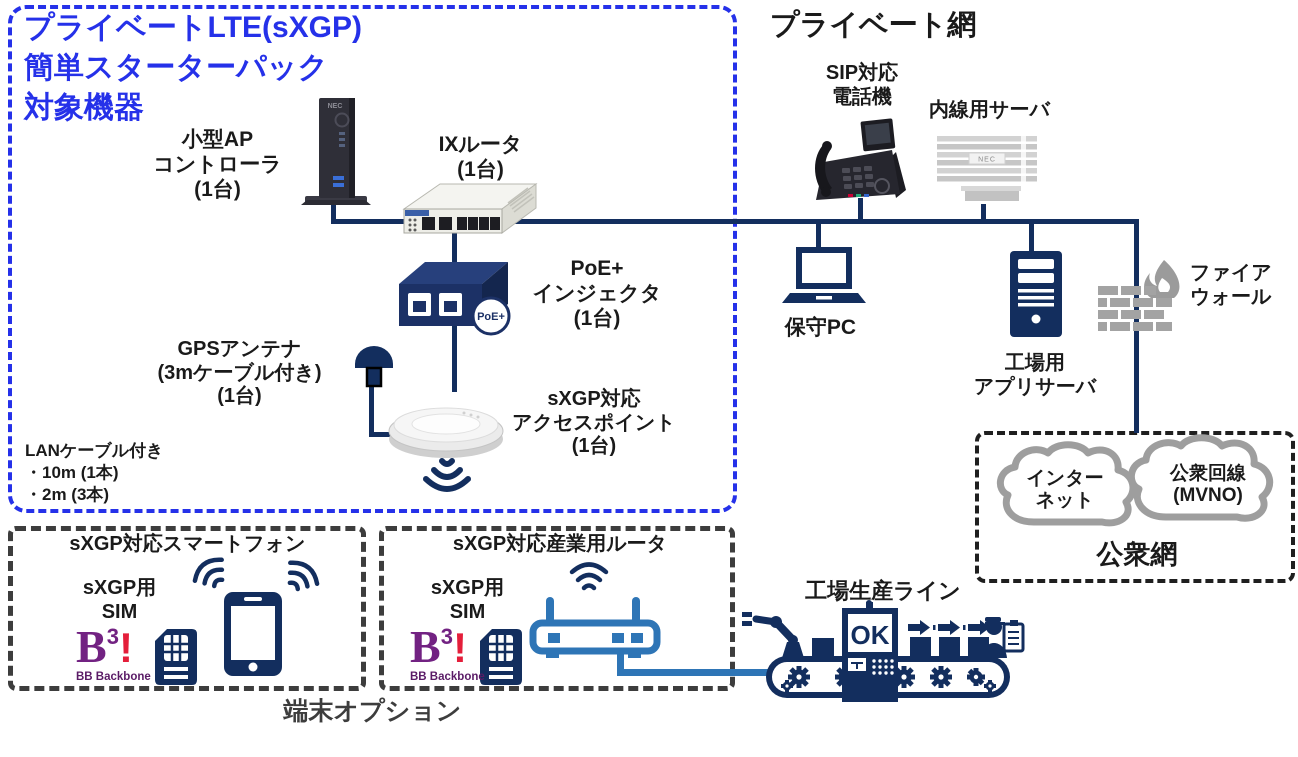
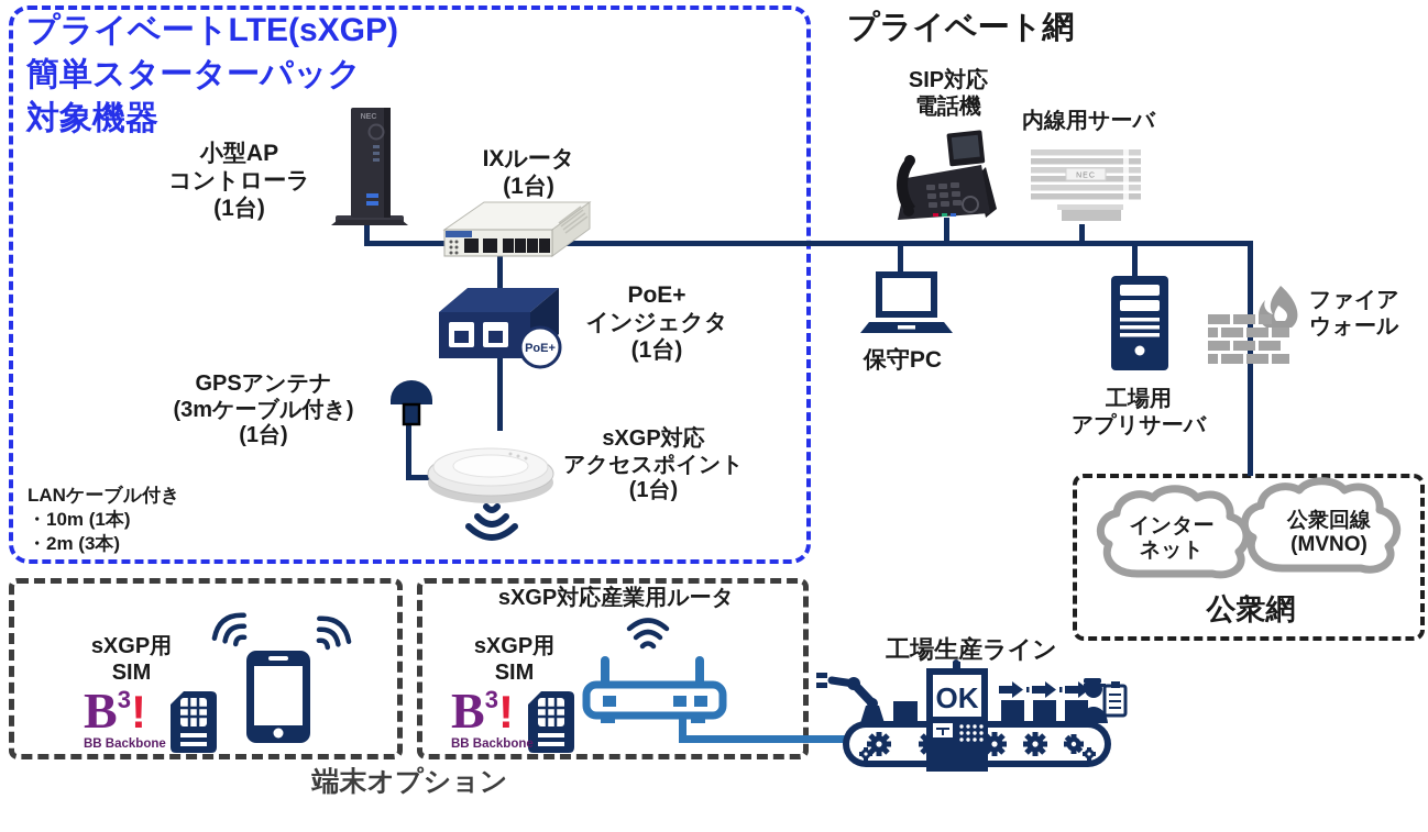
  PoE+
  B3!
  BB Backbone
  B3!
  BB Backbone
  OK
  プライベートLTE(sXGP)
  簡単スターターパック
  対象機器
  小型AP
  コントローラ
  (1台)
  IXルータ
  (1台)
  PoE+
  インジェクタ
  (1台)
  GPSアンテナ
  (3mケーブル付き)
  (1台)
  sXGP対応
  アクセスポイント
  (1台)
  LANケーブル付き
  ・10m (1本)
  ・2m (3本)
  プライベート網
  SIP対応
  電話機
  内線用サーバ
  保守PC
  工場用
  アプリサーバ
  ファイア
  ウォール
  インター
  ネット
  公衆回線
  (MVNO)
  公衆網
- sXGP対応スマートフォン
  sXGP用
  SIM
  sXGP対応産業用ルータ
  sXGP用
  SIM
  端末オプション
  工場生産ライン
